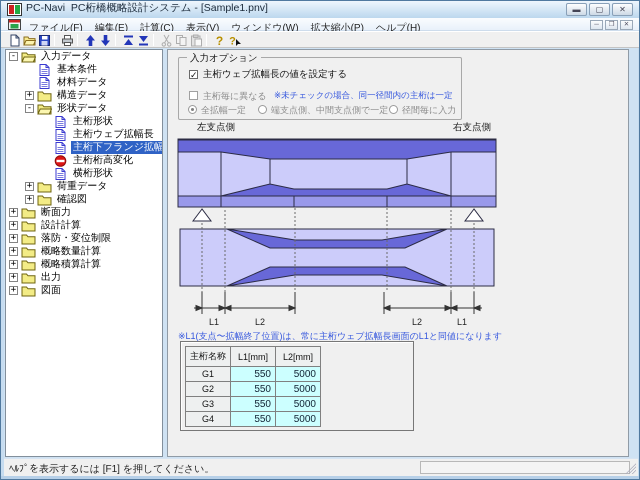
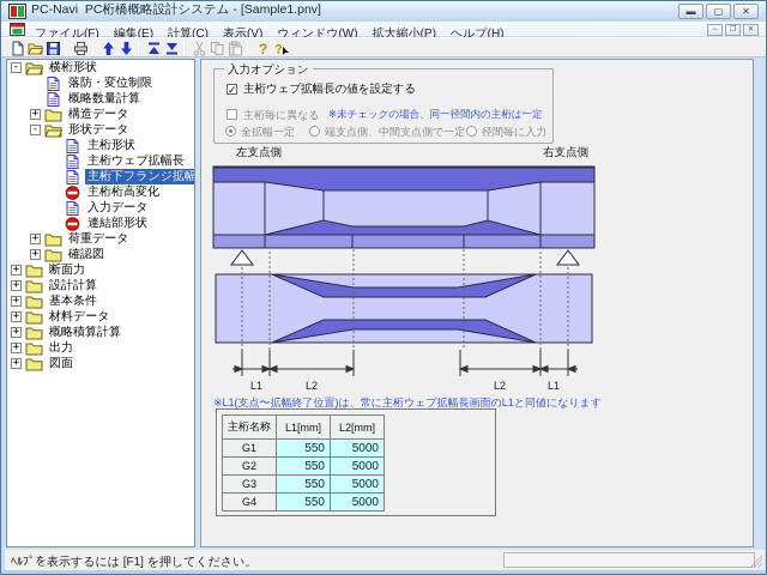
  PC-Navi PC桁橋概略設計システム - [Sample1.pnv]
  ▬
  ▢
  ✕
  ファイル(F) 編集(E) 計算(C) 表示(V) ウィンドウ(W) 拡大縮小(P) ヘルプ(H)
  ?
  ?
  -
- 入力データ
+ 横桁形状
- 基本条件
+ 落防・変位制限
- 材料データ
+ 概略数量計算
  +
  構造データ
  -
  形状データ
  主桁形状
  主桁ウェブ拡幅長
  主桁下フランジ拡幅
  主桁桁高変化
- 横桁形状
+ 入力データ
+ 連結部形状
  +
  荷重データ
  +
  確認図
  +
  断面力
  +
  設計計算
  +
- 落防・変位制限
+ 基本条件
  +
- 概略数量計算
+ 材料データ
  +
  概略積算計算
  +
  出力
  +
  図面
  入力オプション
  ✓
  主桁ウェブ拡幅長の値を設定する
  主桁毎に異なる
  ※未チェックの場合、同一径間内の主桁は一定
  全拡幅一定
  端支点側、中間支点側で一定
  径間毎に入力
  左支点側
  右支点側
  L1
  L2
  L2
  L1
  ※L1(支点〜拡幅終了位置)は、常に主桁ウェブ拡幅長画面のL1と同値になります
  主桁名称	L1[mm]	L2[mm]
  G1	550	5000
  G2	550	5000
  G3	550	5000
  G4	550	5000
  ﾍﾙﾌﾟを表示するには [F1] を押してください。
